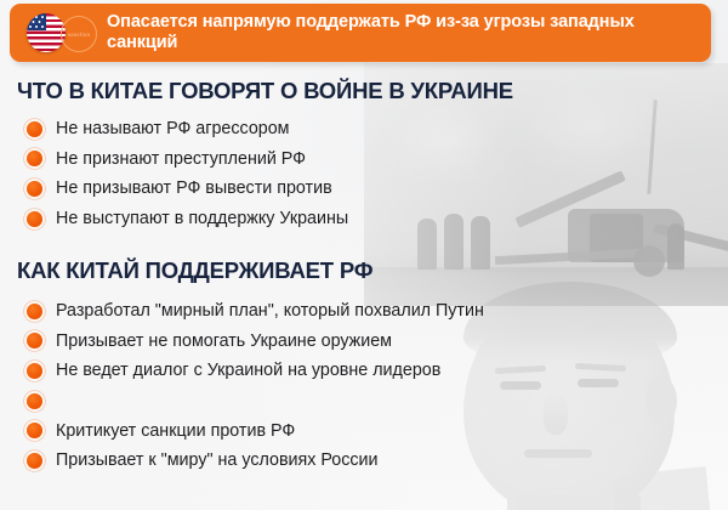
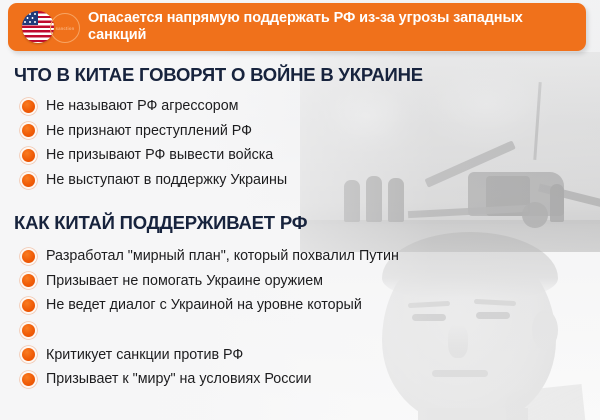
  Опасается напрямую поддержать РФ из-за угрозы западных санкций
  ЧТО В КИТАЕ ГОВОРЯТ О ВОЙНЕ В УКРАИНЕ
  Не называют РФ агрессором
  Не признают преступлений РФ
- Не призывают РФ вывести против
+ Не призывают РФ вывести войска
  Не выступают в поддержку Украины
  КАК КИТАЙ ПОДДЕРЖИВАЕТ РФ
  Разработал "мирный план", который похвалил Путин
  Призывает не помогать Украине оружием
- Не ведет диалог с Украиной на уровне лидеров
+ Не ведет диалог с Украиной на уровне который
  Критикует санкции против РФ
  Призывает к "миру" на условиях России
